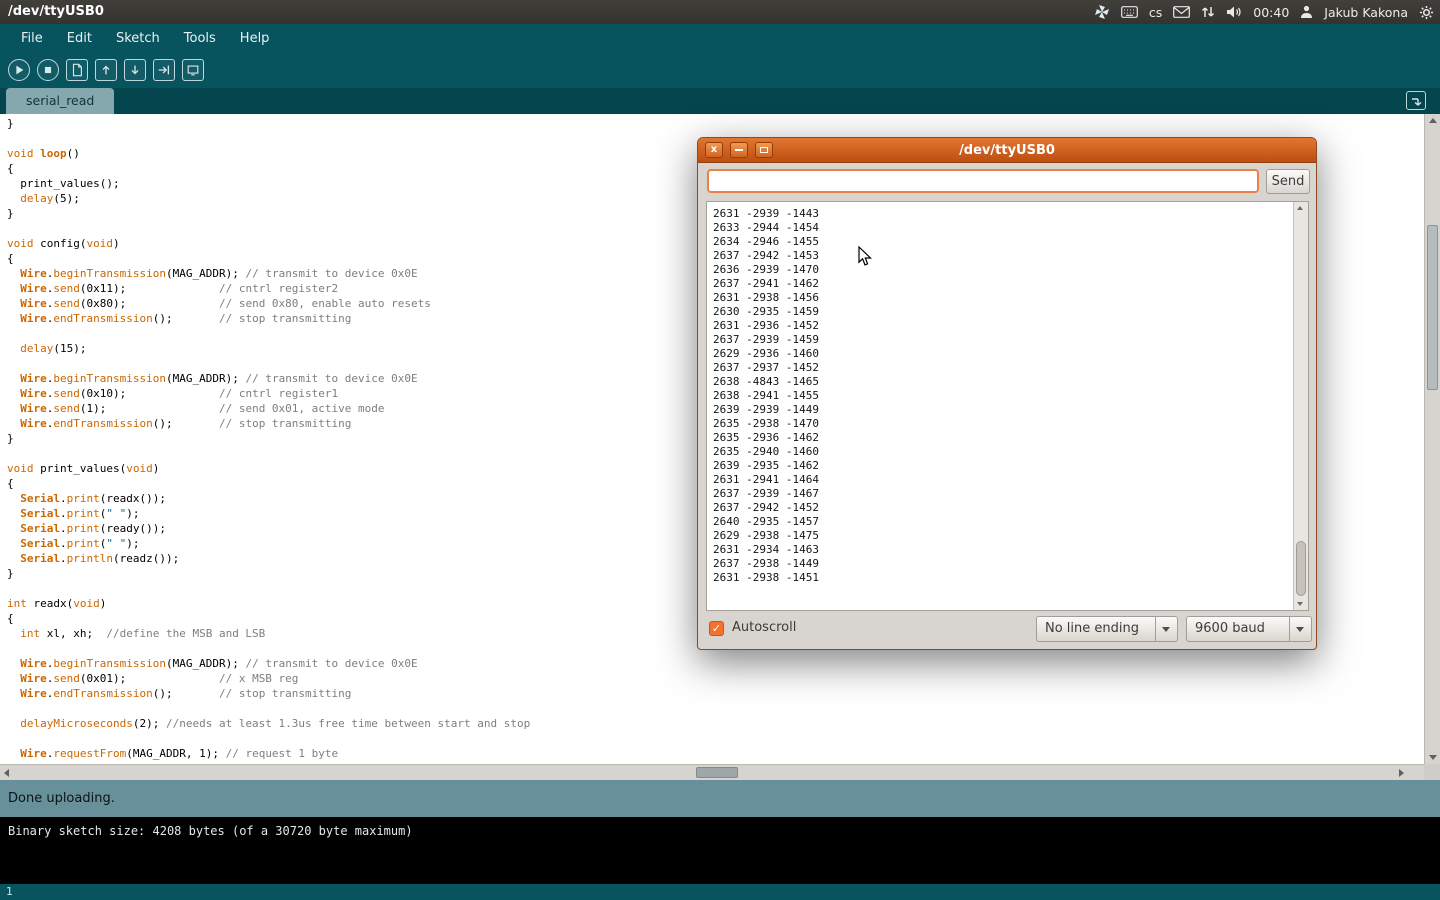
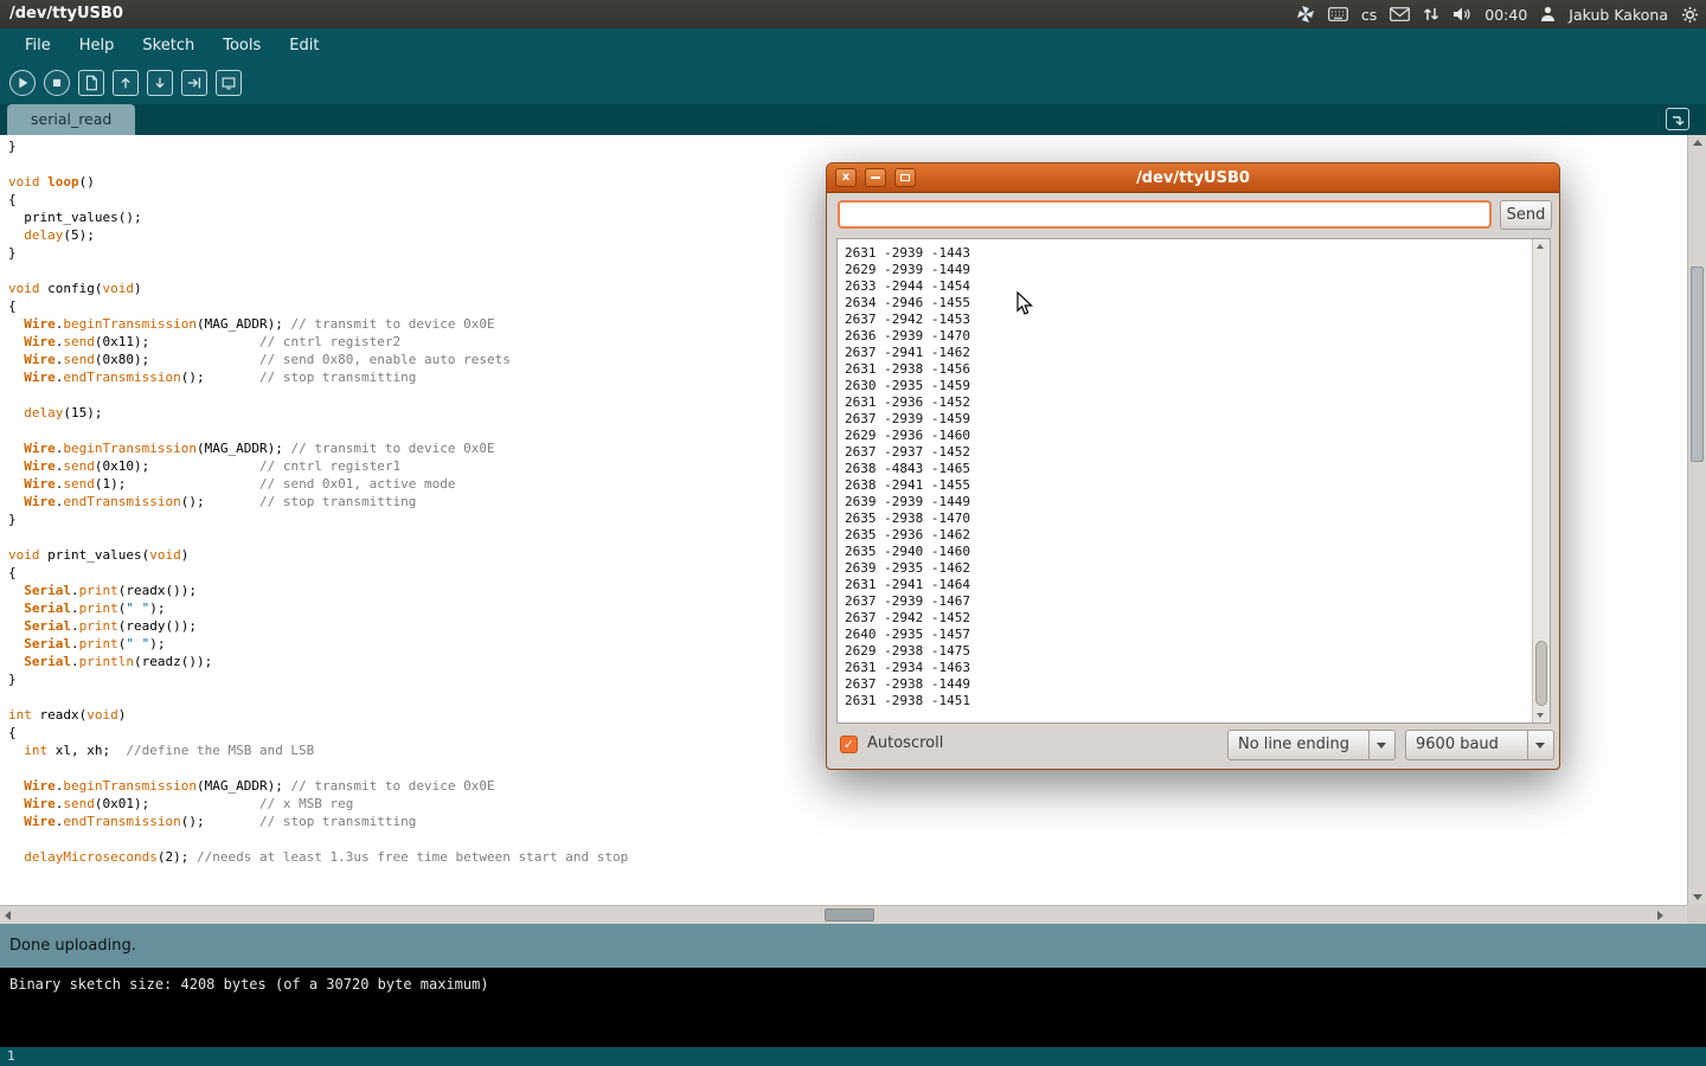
  /dev/ttyUSB0
  cs
  00:40
  Jakub Kakona
  File
- Edit
+ Help
  Sketch
  Tools
- Help
+ Edit
  serial_read
  }
  void loop()
  {
  print_values();
  delay(5);
  }
  void config(void)
  {
  Wire.beginTransmission(MAG_ADDR); // transmit to device 0x0E
  Wire.send(0x11); // cntrl register2
  Wire.send(0x80); // send 0x80, enable auto resets
  Wire.endTransmission(); // stop transmitting
  delay(15);
  Wire.beginTransmission(MAG_ADDR); // transmit to device 0x0E
  Wire.send(0x10); // cntrl register1
  Wire.send(1); // send 0x01, active mode
  Wire.endTransmission(); // stop transmitting
  }
  void print_values(void)
  {
  Serial.print(readx());
  Serial.print(" ");
  Serial.print(ready());
  Serial.print(" ");
  Serial.println(readz());
  }
  int readx(void)
  {
  int xl, xh; //define the MSB and LSB
  Wire.beginTransmission(MAG_ADDR); // transmit to device 0x0E
  Wire.send(0x01); // x MSB reg
  Wire.endTransmission(); // stop transmitting
  delayMicroseconds(2); //needs at least 1.3us free time between start and stop
- Wire.requestFrom(MAG_ADDR, 1); // request 1 byte
  Done uploading.
  Binary sketch size: 4208 bytes (of a 30720 byte maximum)
  1
  x
  /dev/ttyUSB0
  Send
  2631 -2939 -1443
+ 2629 -2939 -1449
  2633 -2944 -1454
  2634 -2946 -1455
  2637 -2942 -1453
  2636 -2939 -1470
  2637 -2941 -1462
  2631 -2938 -1456
  2630 -2935 -1459
  2631 -2936 -1452
  2637 -2939 -1459
  2629 -2936 -1460
  2637 -2937 -1452
  2638 -4843 -1465
  2638 -2941 -1455
  2639 -2939 -1449
  2635 -2938 -1470
  2635 -2936 -1462
  2635 -2940 -1460
  2639 -2935 -1462
  2631 -2941 -1464
  2637 -2939 -1467
  2637 -2942 -1452
  2640 -2935 -1457
  2629 -2938 -1475
  2631 -2934 -1463
  2637 -2938 -1449
  2631 -2938 -1451
  ✓
  Autoscroll
  No line ending
  9600 baud
